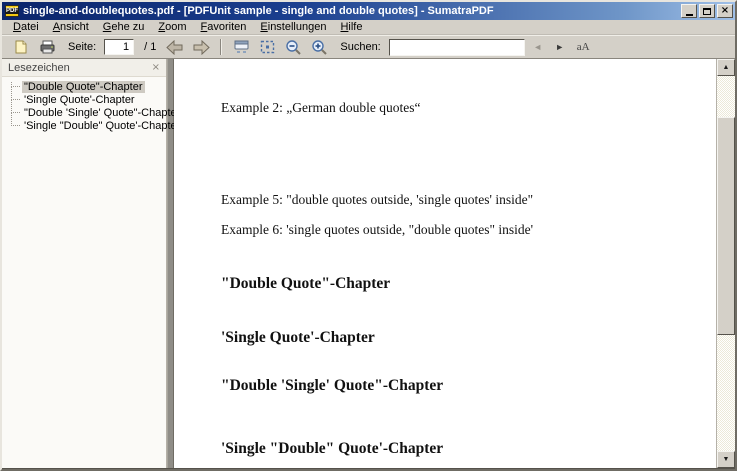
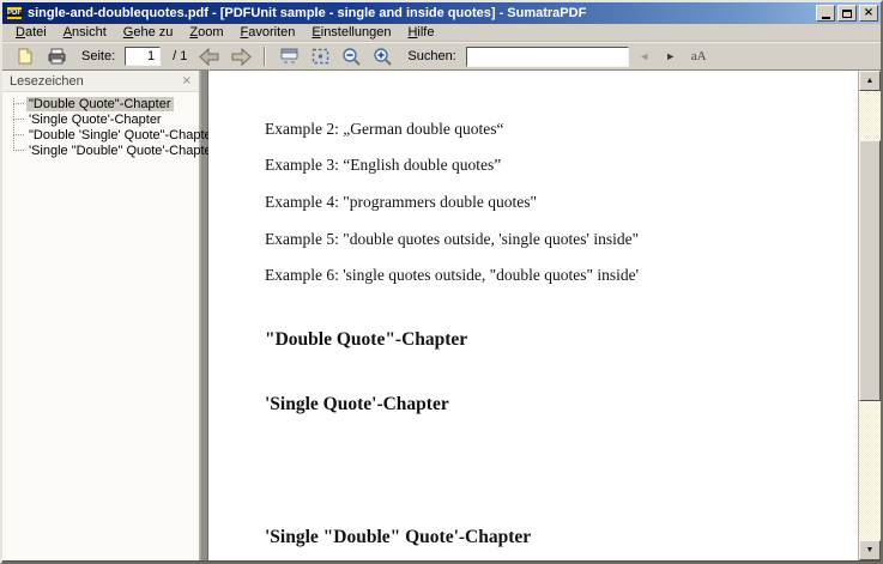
- single-and-doublequotes.pdf - [PDFUnit sample - single and double quotes] - SumatraPDF
+ single-and-doublequotes.pdf - [PDFUnit sample - single and inside quotes] - SumatraPDF
  ×
  Datei
  Ansicht
  Gehe zu
  Zoom
  Favoriten
  Einstellungen
  Hilfe
  Seite:
  1
  / 1
  Suchen:
  ◄
  ►
  aA
  Lesezeichen
  ×
  "Double Quote"-Chapter
  'Single Quote'-Chapter
  "Double 'Single' Quote"-Chapt
  'Single "Double" Quote'-Chapt
  Example 2: „German double quotes“
+ Example 3: “English double quotes”
+ Example 4: "programmers double quotes"
  Example 5: "double quotes outside, 'single quotes' inside"
  Example 6: 'single quotes outside, "double quotes" inside'
  "Double Quote"-Chapter
  'Single Quote'-Chapter
- "Double 'Single' Quote"-Chapter
  'Single "Double" Quote'-Chapter
